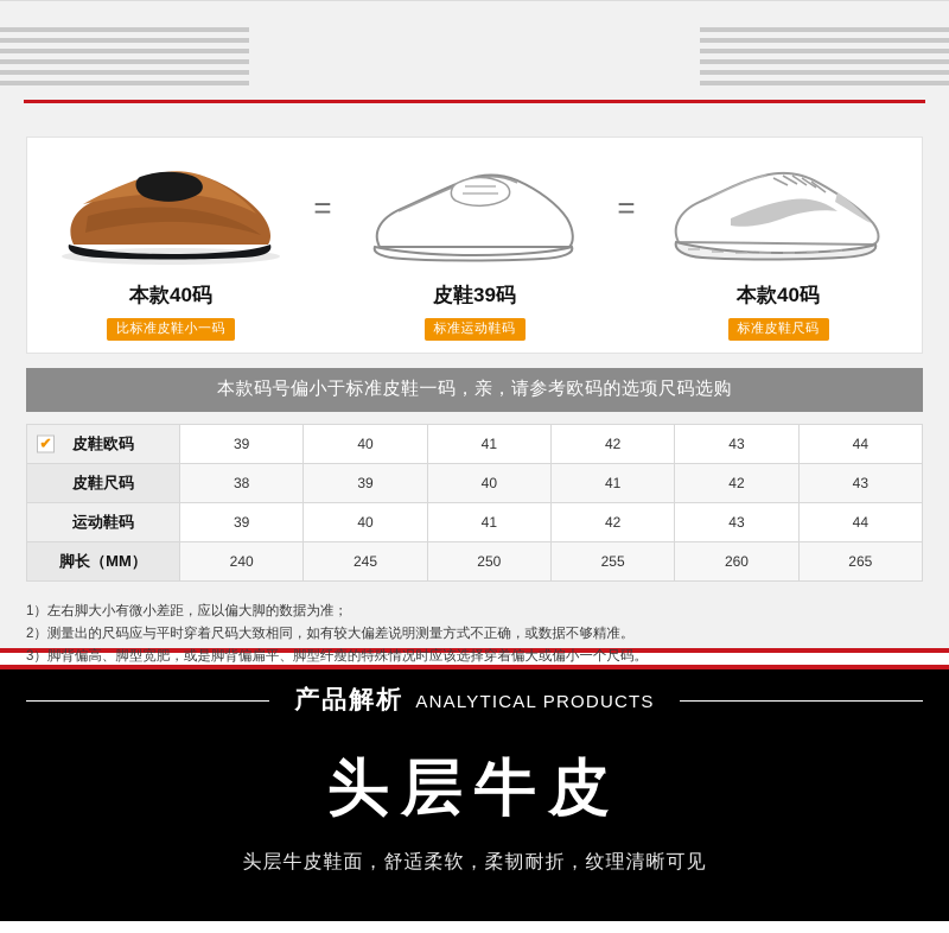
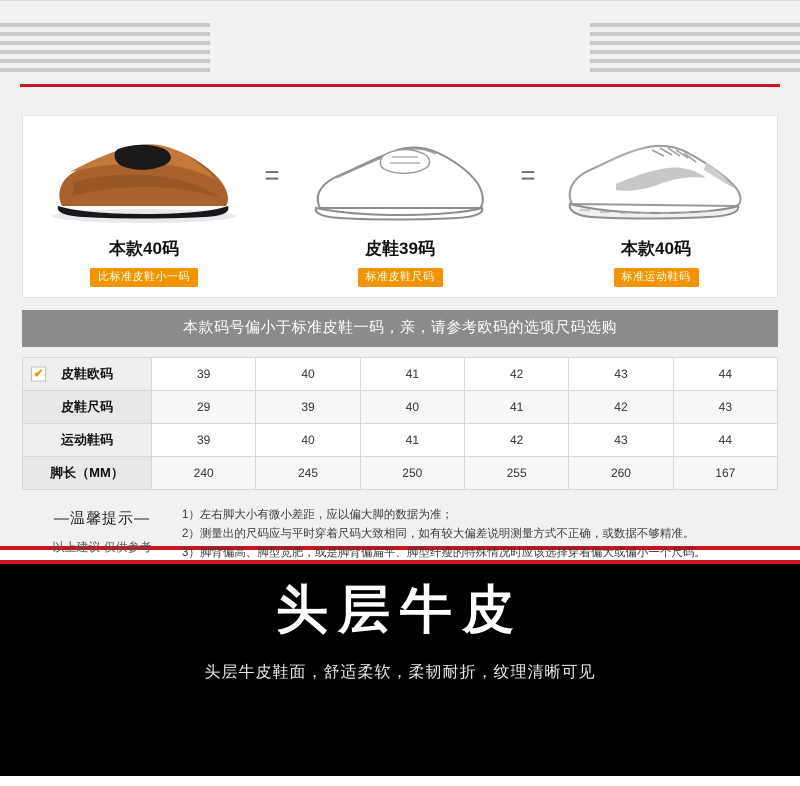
  本款40码
  比标准皮鞋小一码
  =
  皮鞋39码
- 标准运动鞋码
+ 标准皮鞋尺码
  =
  本款40码
- 标准皮鞋尺码
+ 标准运动鞋码
  本款码号偏小于标准皮鞋一码，亲，请参考欧码的选项尺码选购
  ✔ 皮鞋欧码	39	40	41	42	43	44
- 皮鞋尺码	38	39	40	41	42	43
+ 皮鞋尺码	29	39	40	41	42	43
  运动鞋码	39	40	41	42	43	44
- 脚长（MM）	240	245	250	255	260	265
+ 脚长（MM）	240	245	250	255	260	167
+ —温馨提示—
+ 以上建议 仅供参考
  1）左右脚大小有微小差距，应以偏大脚的数据为准；
  2）测量出的尺码应与平时穿着尺码大致相同，如有较大偏差说明测量方式不正确，或数据不够精准。
  3）脚背偏高、脚型宽肥，或是脚背偏扁平、脚型纤瘦的特殊情况时应该选择穿着偏大或偏小一个尺码。
- 产品解析
- ANALYTICAL PRODUCTS
  头层牛皮
  头层牛皮鞋面，舒适柔软，柔韧耐折，纹理清晰可见
